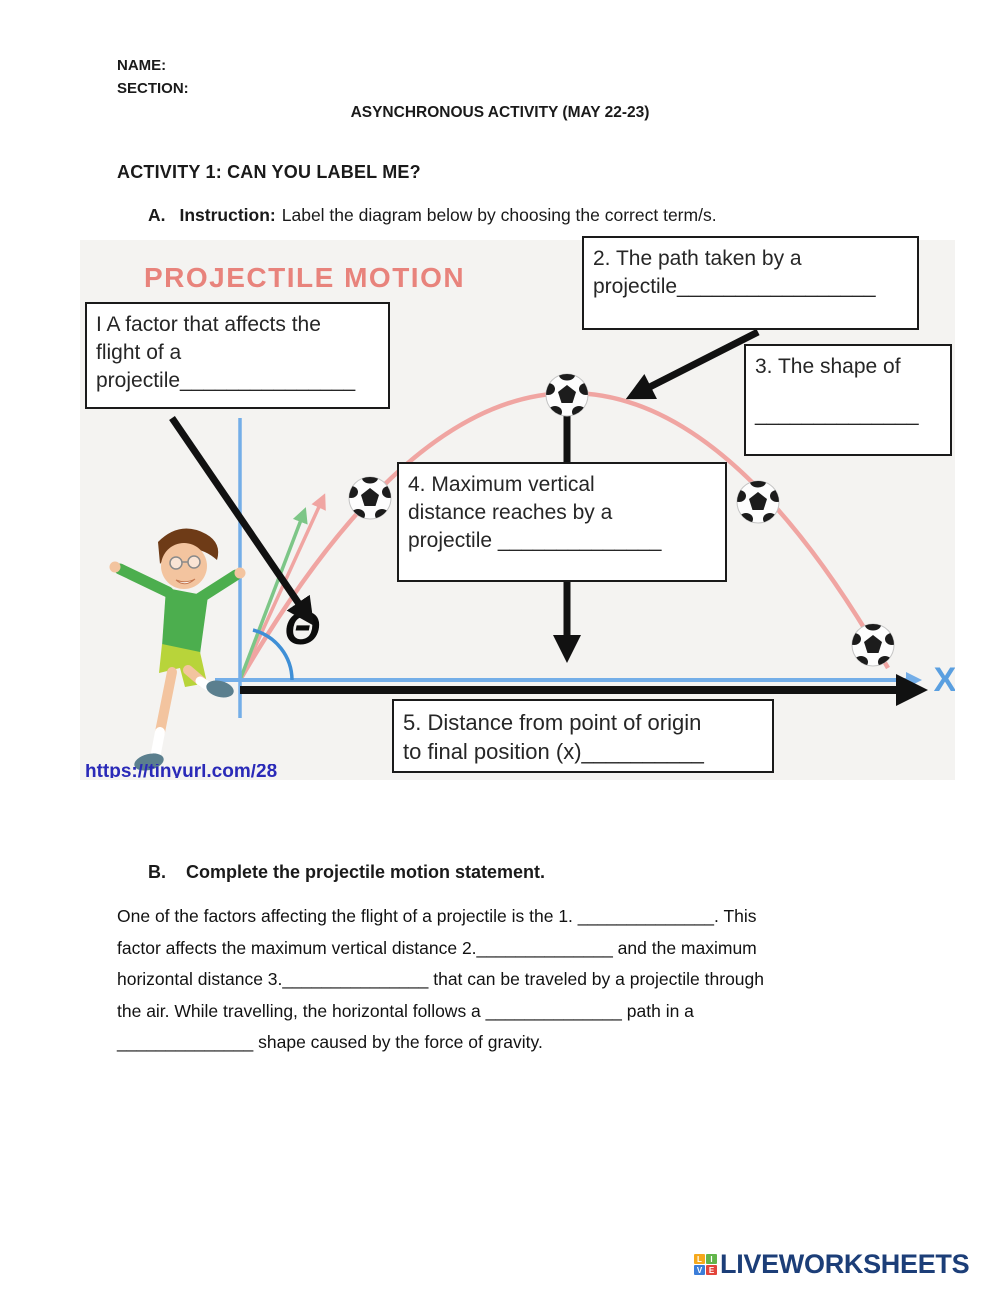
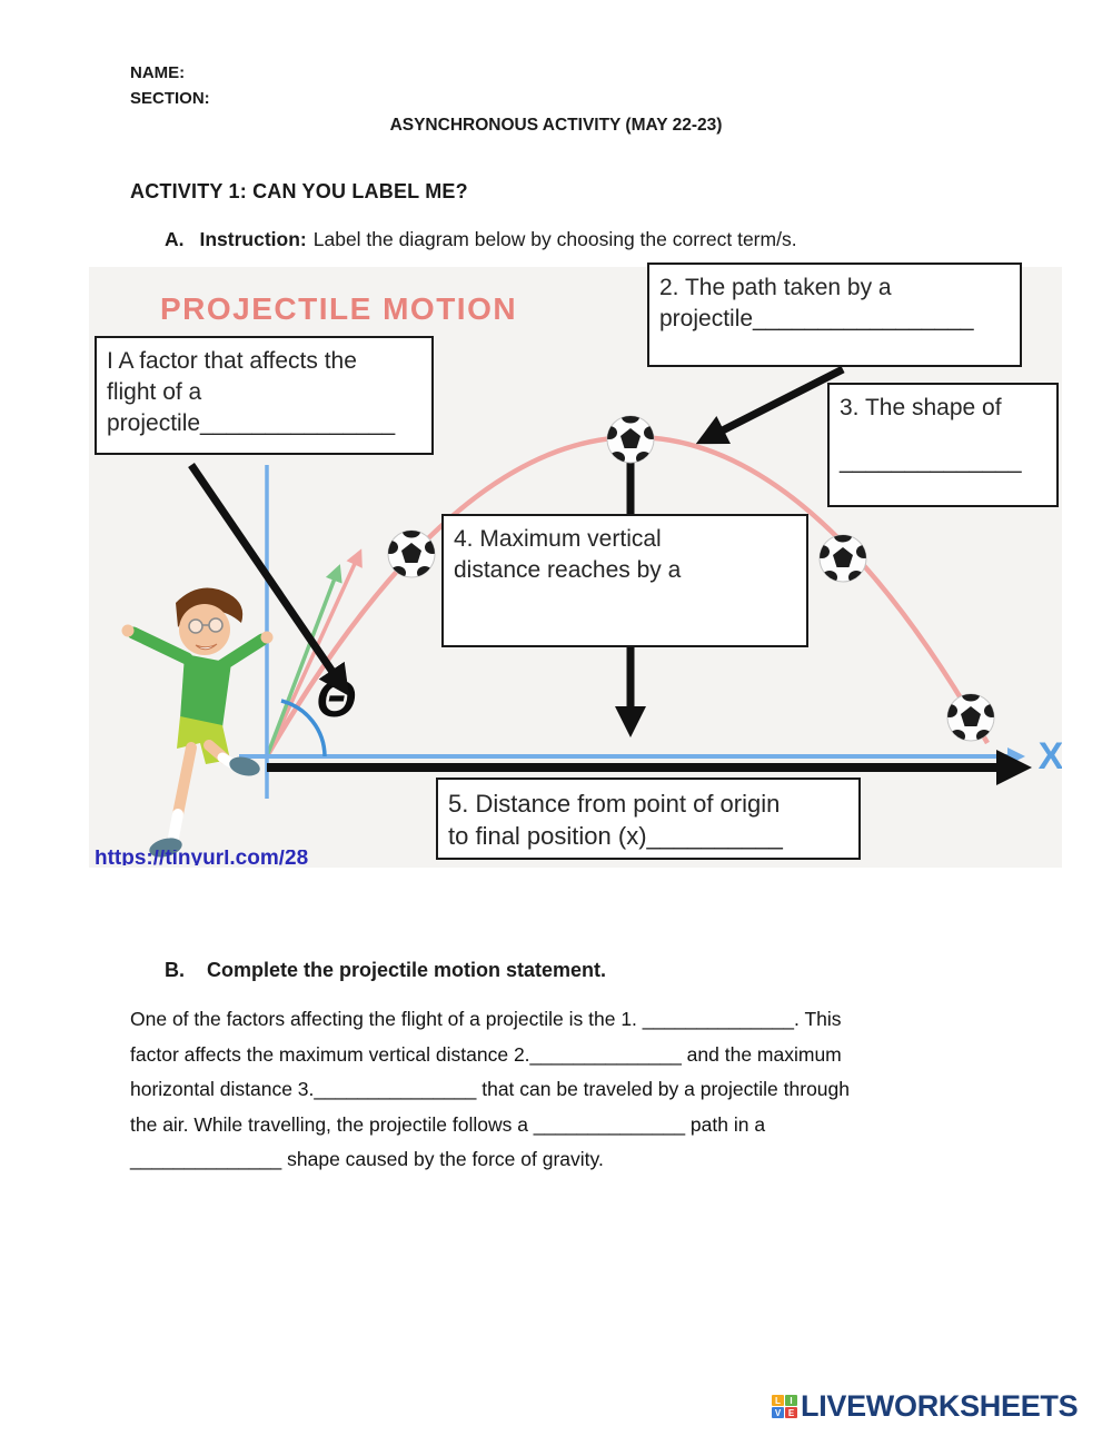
  NAME:
  SECTION:
  ASYNCHRONOUS ACTIVITY (MAY 22-23)
  ACTIVITY 1: CAN YOU LABEL ME?
  A. Instruction: Label the diagram below by choosing the correct term/s.
  X
  Θ
  PROJECTILE MOTION
  I A factor that affects the
  flight of a
  projectile_______________
  2. The path taken by a
  projectile_________________
  3. The shape of
  ______________
  4. Maximum vertical
  distance reaches by a
- projectile ______________
  5. Distance from point of origin
  to final position (x)__________
  https://tinyurl.com/28
  B. Complete the projectile motion statement.
  One of the factors affecting the flight of a projectile is the 1. ______________. This
  factor affects the maximum vertical distance 2.______________ and the maximum
  horizontal distance 3._______________ that can be traveled by a projectile through
- the air. While travelling, the horizontal follows a ______________ path in a
+ the air. While travelling, the projectile follows a ______________ path in a
  ______________ shape caused by the force of gravity.
  L
  I
  V
  E
  LIVEWORKSHEETS
